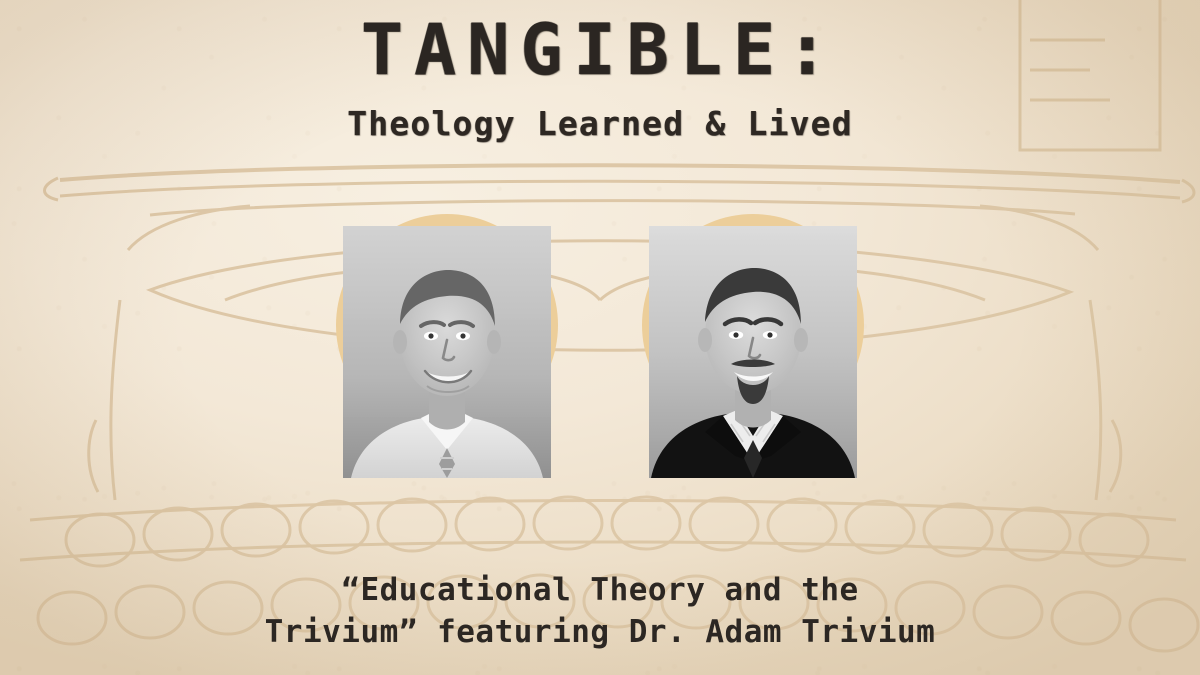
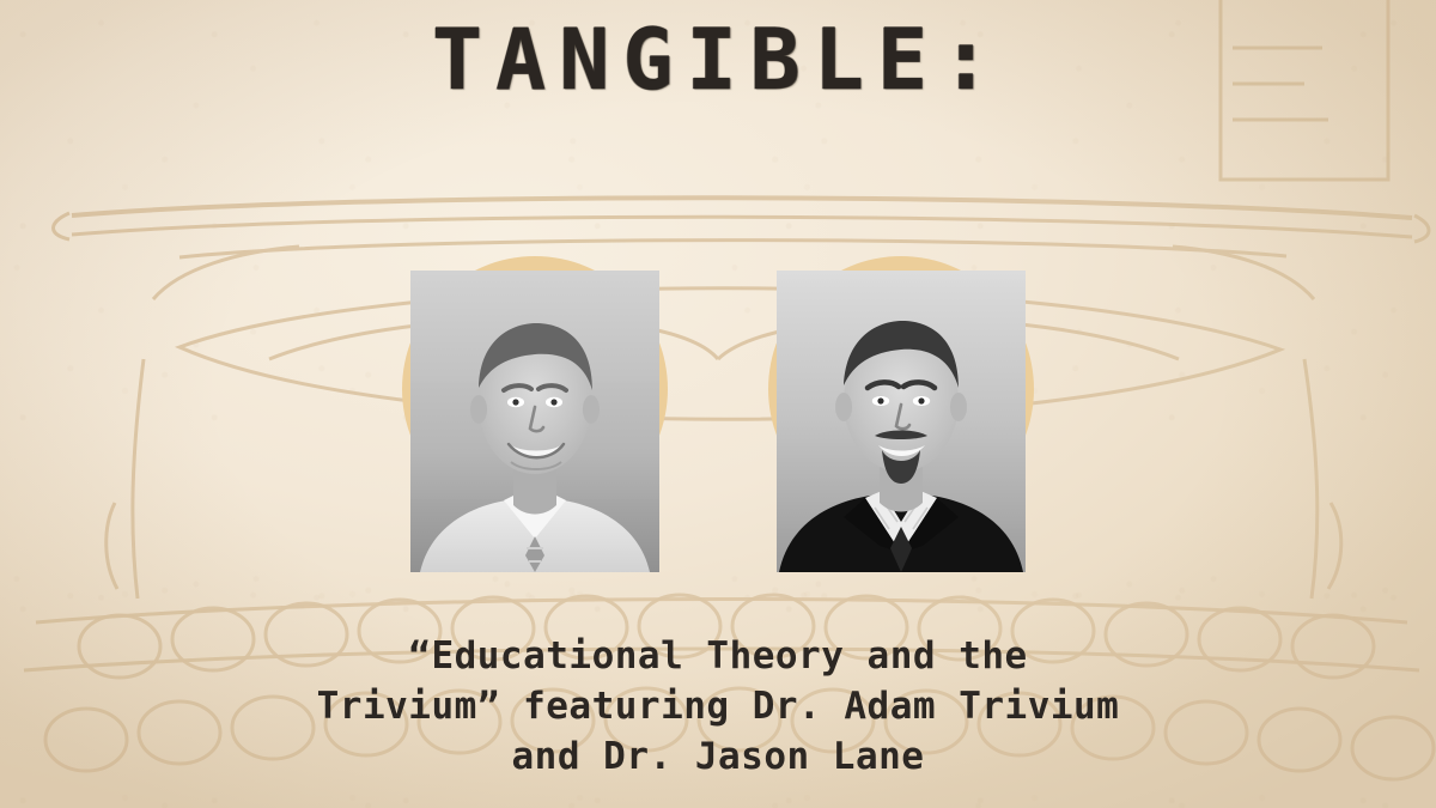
  TANGIBLE:
- Theology Learned & Lived
  “Educational Theory and the
  Trivium” featuring Dr. Adam Trivium
+ and Dr. Jason Lane
